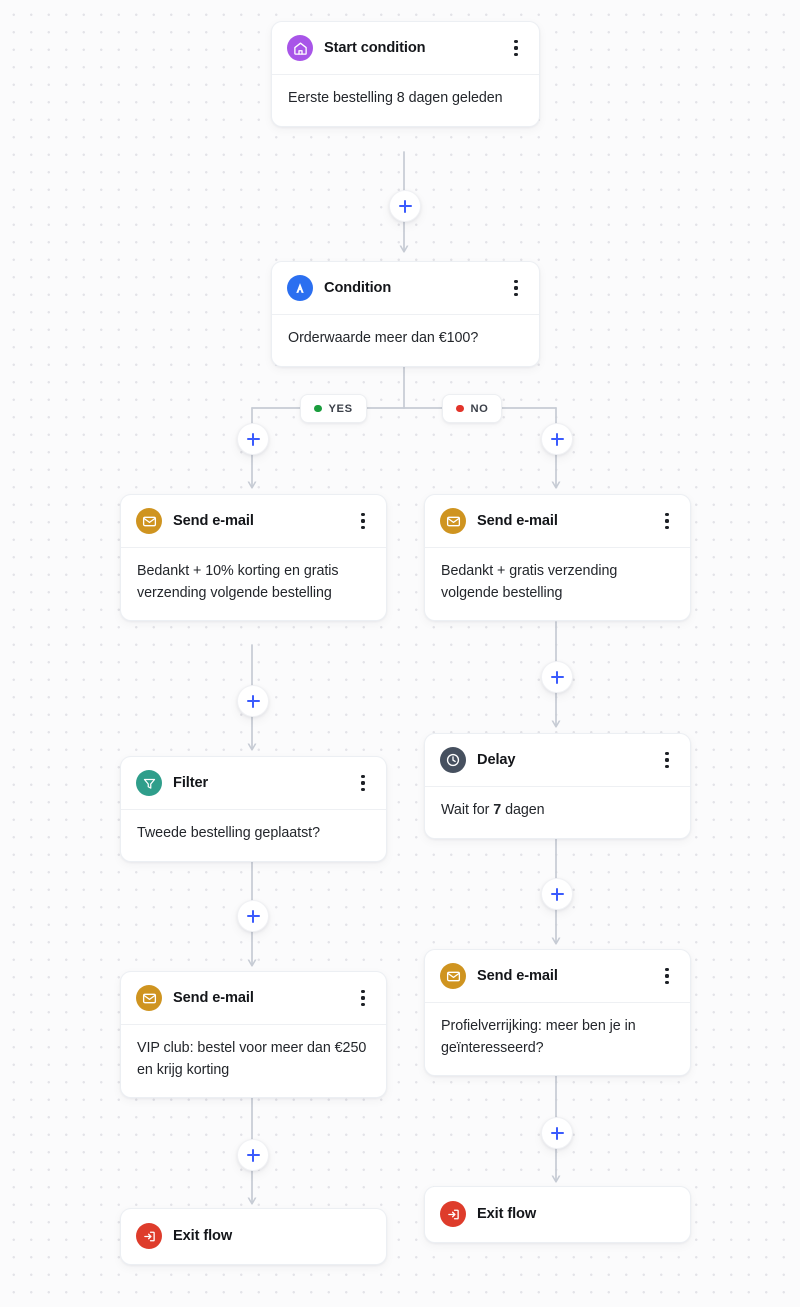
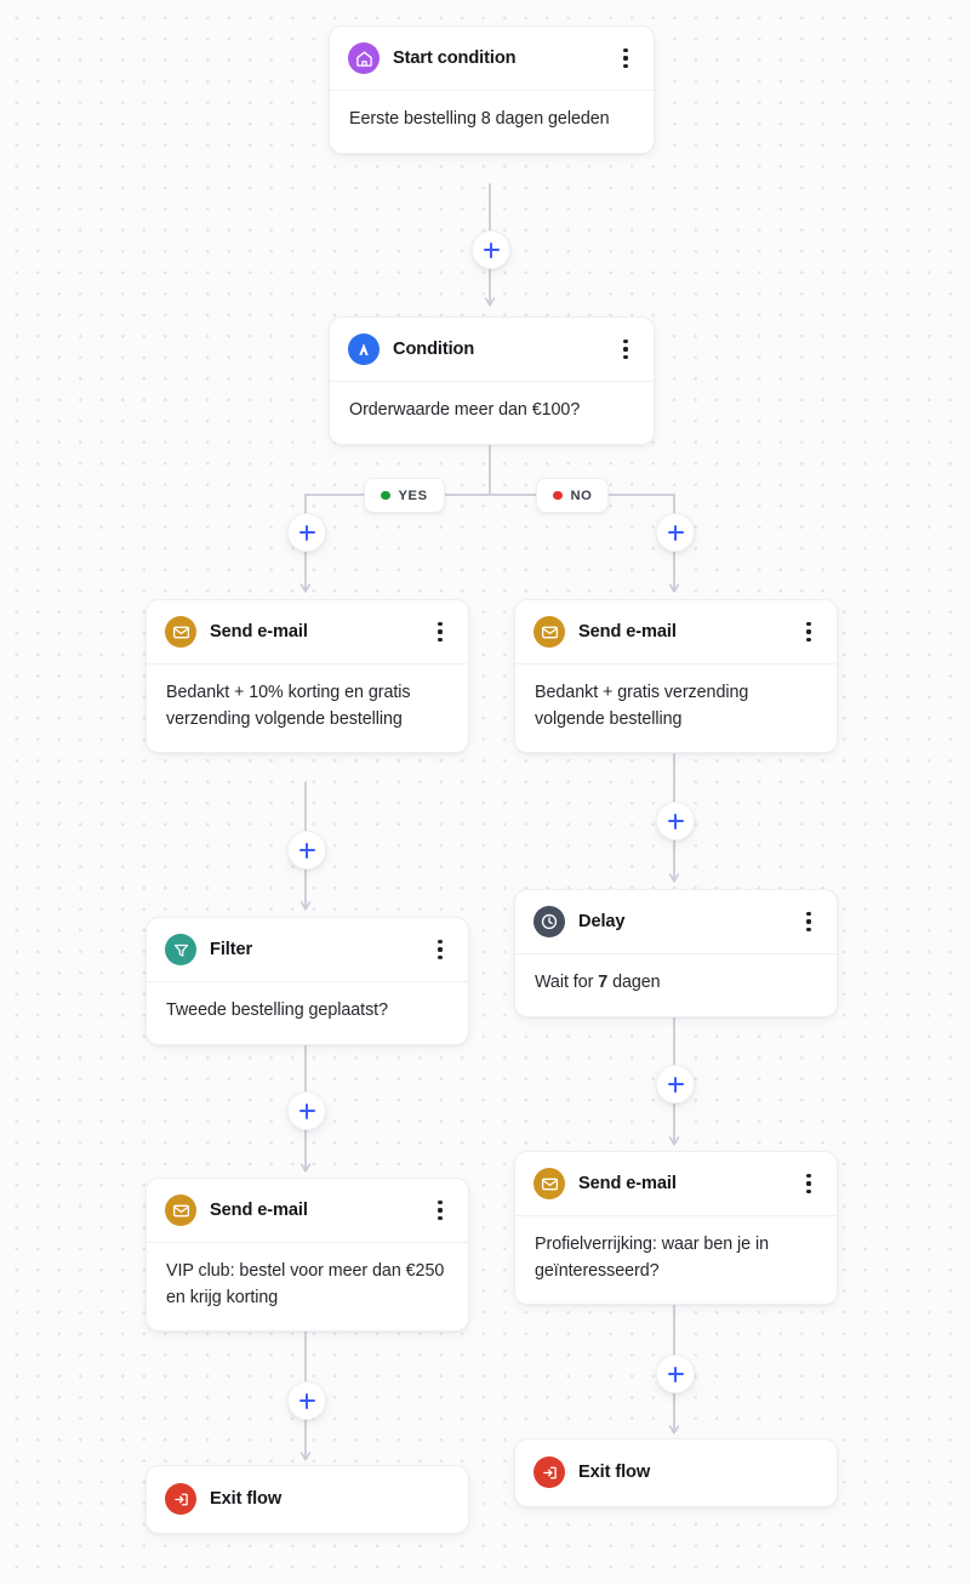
  Start condition
  Eerste bestelling 8 dagen geleden
  Condition
  Orderwaarde meer dan €100?
  YES
  NO
  Send e-mail
  Bedankt + 10% korting en gratis verzending volgende bestelling
  Send e-mail
  Bedankt + gratis verzending volgende bestelling
  Filter
  Tweede bestelling geplaatst?
  Delay
  Wait for 7 dagen
  Send e-mail
  VIP club: bestel voor meer dan €250 en krijg korting
  Send e-mail
- Profielverrijking: meer ben je in geïnteresseerd?
+ Profielverrijking: waar ben je in geïnteresseerd?
  Exit flow
  Exit flow
